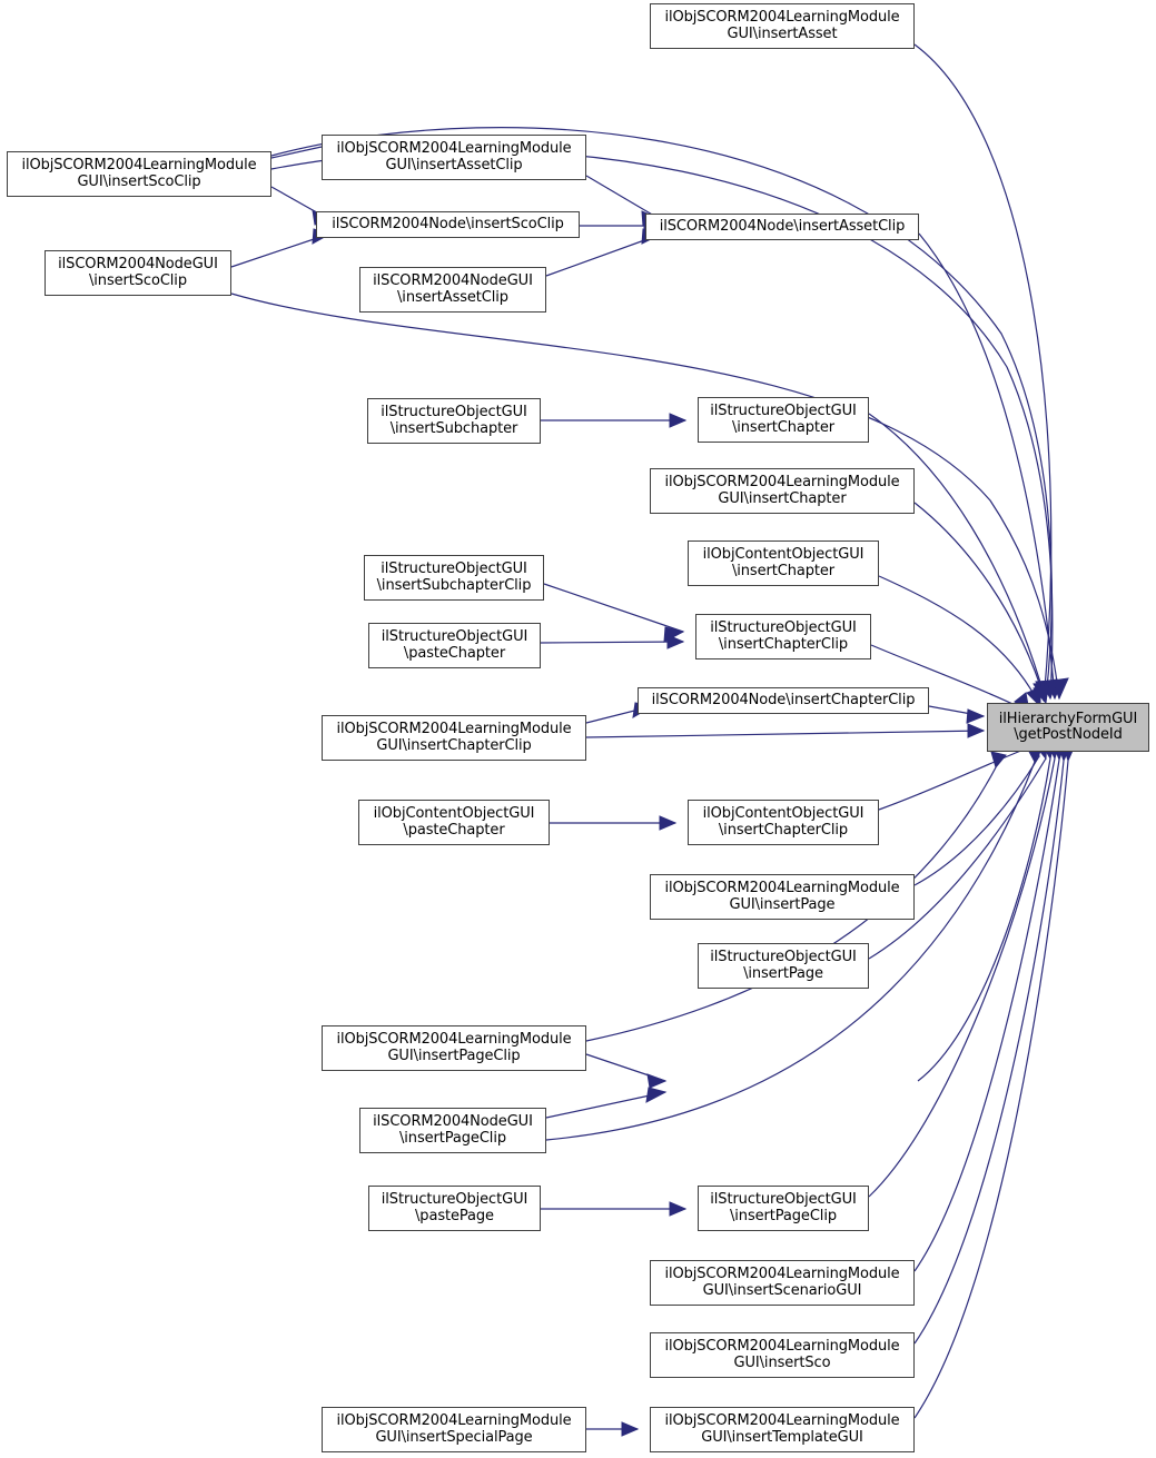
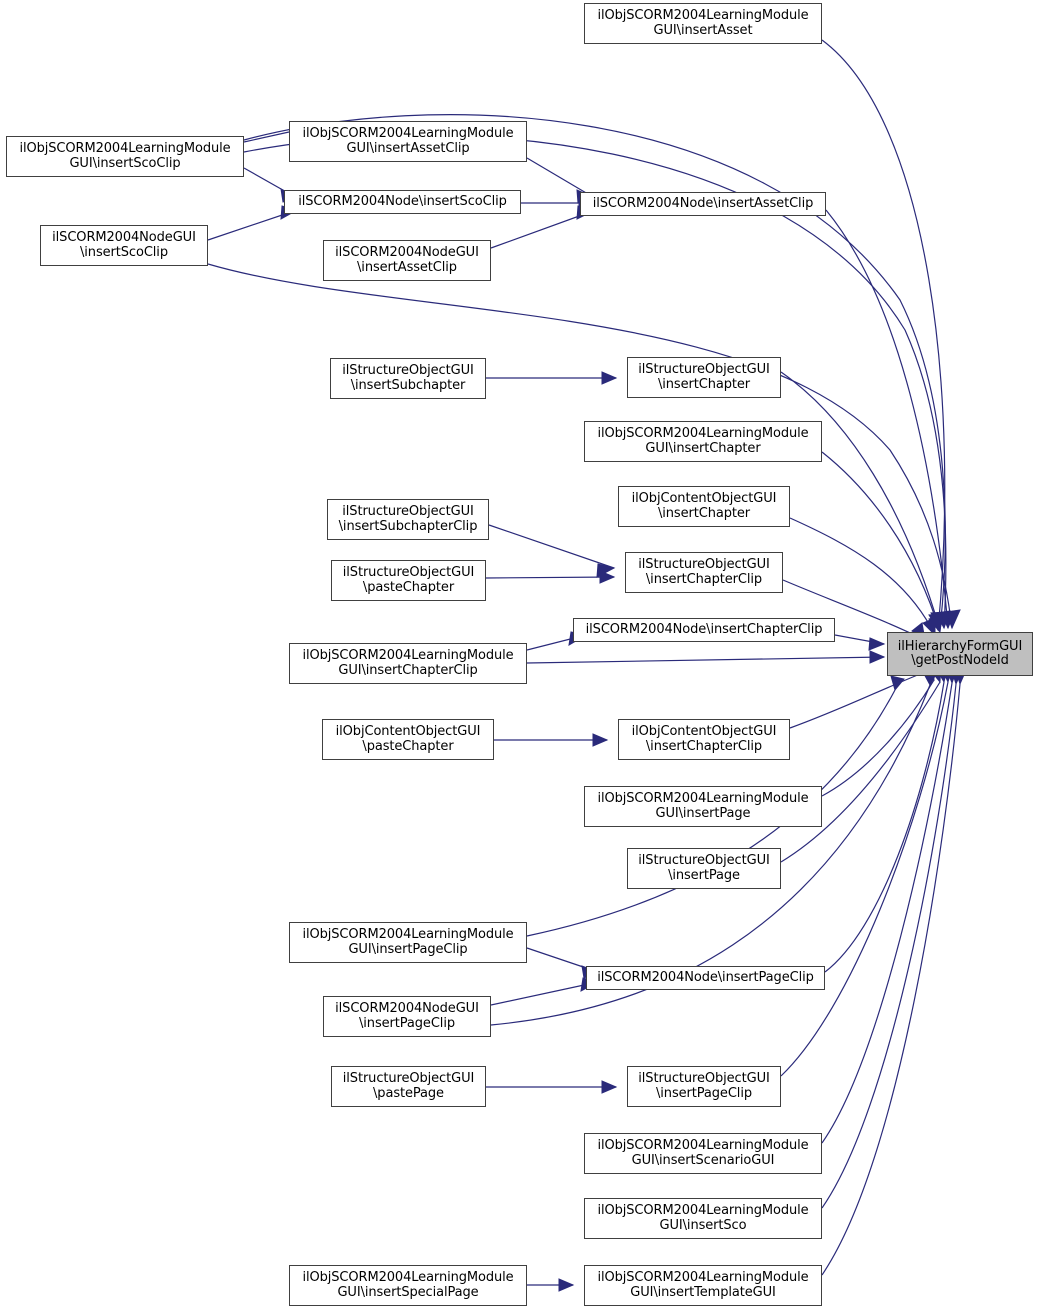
  ilObjSCORM2004LearningModule
  GUI\insertAsset
  ilObjSCORM2004LearningModule
  GUI\insertScoClip
  ilObjSCORM2004LearningModule
  GUI\insertAssetClip
  ilSCORM2004Node\insertScoClip
  ilSCORM2004Node\insertAssetClip
  ilSCORM2004NodeGUI
  \insertScoClip
  ilSCORM2004NodeGUI
  \insertAssetClip
  ilStructureObjectGUI
  \insertSubchapter
  ilStructureObjectGUI
  \insertChapter
  ilObjSCORM2004LearningModule
  GUI\insertChapter
  ilStructureObjectGUI
  \insertSubchapterClip
  ilObjContentObjectGUI
  \insertChapter
  ilStructureObjectGUI
  \pasteChapter
  ilStructureObjectGUI
  \insertChapterClip
  ilSCORM2004Node\insertChapterClip
  ilObjSCORM2004LearningModule
  GUI\insertChapterClip
  ilHierarchyFormGUI
  \getPostNodeId
  ilObjContentObjectGUI
  \pasteChapter
  ilObjContentObjectGUI
  \insertChapterClip
  ilObjSCORM2004LearningModule
  GUI\insertPage
  ilStructureObjectGUI
  \insertPage
  ilObjSCORM2004LearningModule
  GUI\insertPageClip
+ ilSCORM2004Node\insertPageClip
  ilSCORM2004NodeGUI
  \insertPageClip
  ilStructureObjectGUI
  \pastePage
  ilStructureObjectGUI
  \insertPageClip
  ilObjSCORM2004LearningModule
  GUI\insertScenarioGUI
  ilObjSCORM2004LearningModule
  GUI\insertSco
  ilObjSCORM2004LearningModule
  GUI\insertSpecialPage
  ilObjSCORM2004LearningModule
  GUI\insertTemplateGUI
